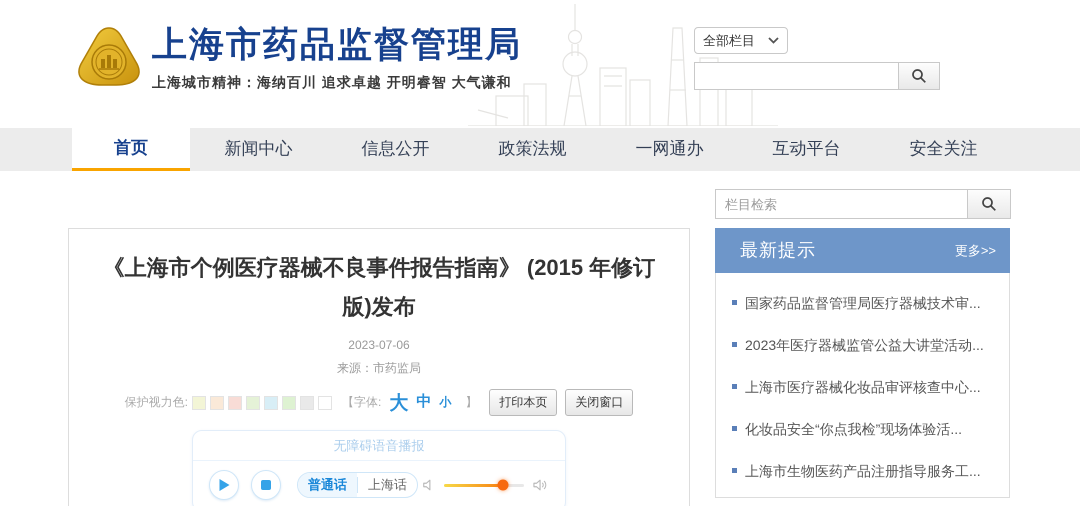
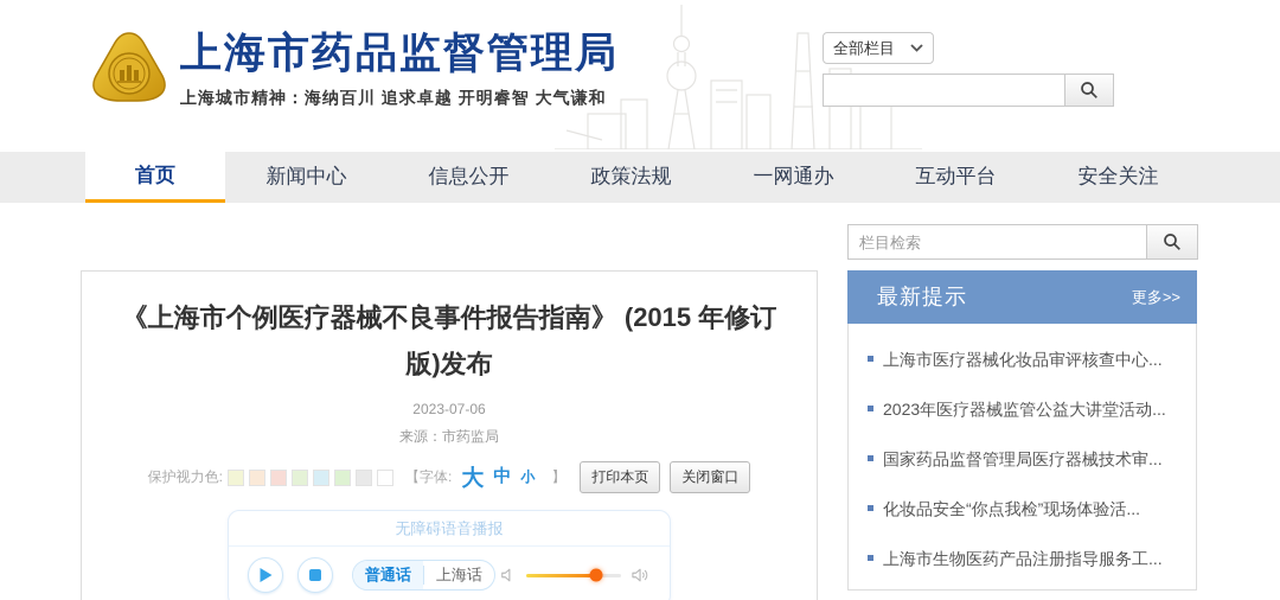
  上海市药品监督管理局
  上海城市精神：海纳百川 追求卓越 开明睿智 大气谦和
  全部栏目
  首页
  新闻中心
  信息公开
  政策法规
  一网通办
  互动平台
  安全关注
  《上海市个例医疗器械不良事件报告指南》 (2015 年修订版)发布
  2023-07-06
  来源：市药监局
  保护视力色:
  【字体:
  大
  中
  小
  】
  打印本页
  关闭窗口
  无障碍语音播报
  普通话
  上海话
  栏目检索
  最新提示
  更多>>
- 国家药品监督管理局医疗器械技术审...
+ 上海市医疗器械化妆品审评核查中心...
  2023年医疗器械监管公益大讲堂活动...
- 上海市医疗器械化妆品审评核查中心...
+ 国家药品监督管理局医疗器械技术审...
  化妆品安全“你点我检”现场体验活...
  上海市生物医药产品注册指导服务工...
